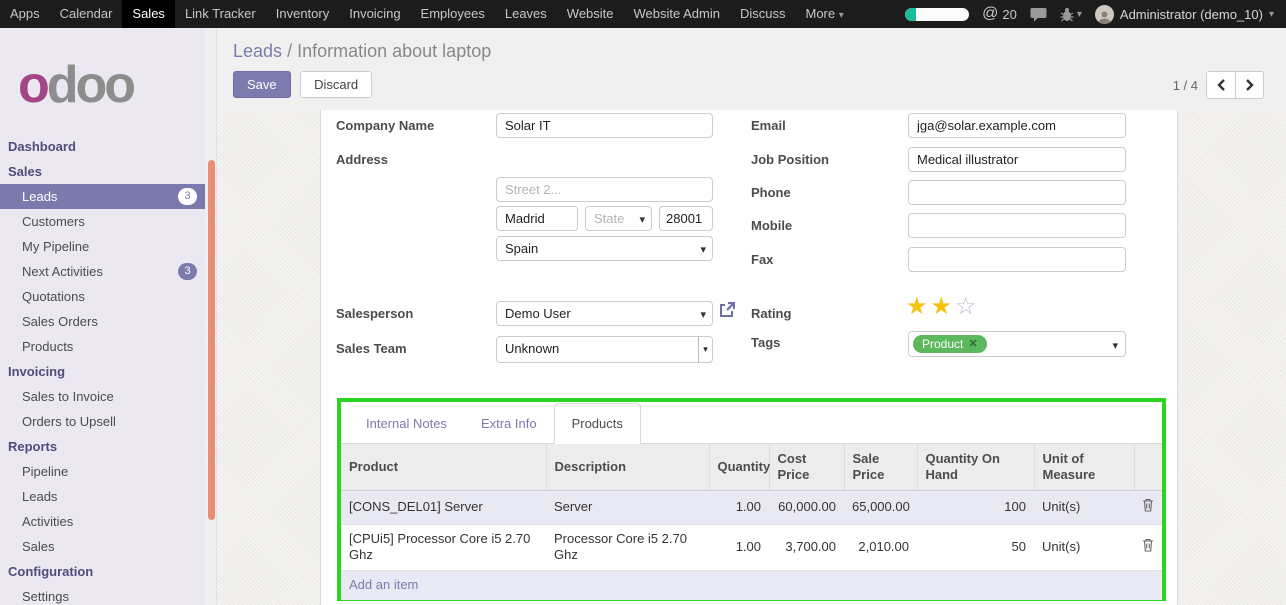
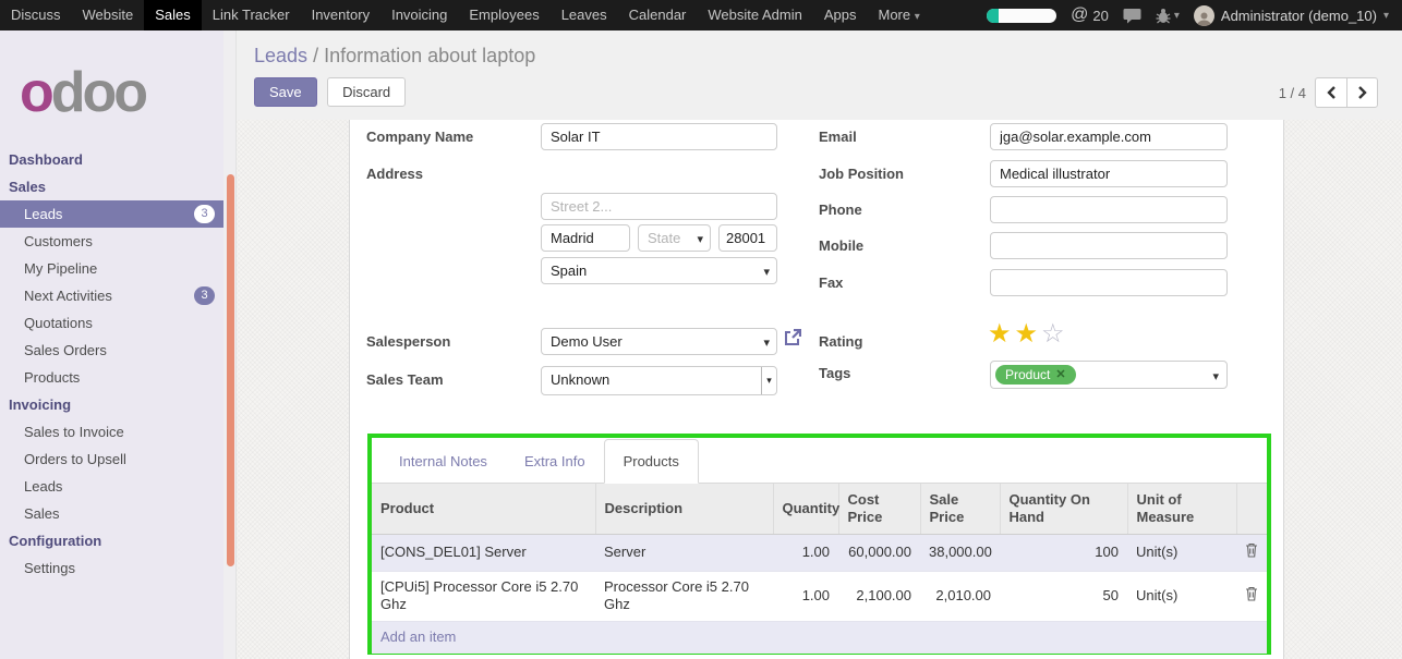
- Apps
+ Discuss
- Calendar
+ Website
  Sales
  Link Tracker
  Inventory
  Invoicing
  Employees
  Leaves
- Website
+ Calendar
  Website Admin
- Discuss
+ Apps
  More ▾
  @
  20
  ▾
  Administrator (demo_10)
  ▾
  odoo
  Dashboard
  Sales
  Leads
  3
  Customers
  My Pipeline
  Next Activities
  3
  Quotations
  Sales Orders
  Products
  Invoicing
  Sales to Invoice
  Orders to Upsell
- Reports
- Pipeline
  Leads
- Activities
  Sales
  Configuration
  Settings
  Leads / Information about laptop
  Save Discard
  1 / 4
  Company Name
  Solar IT
  Address
  Street 2...
  Madrid
  State
  ▾
  28001
  Spain
  ▾
  Email
  jga@solar.example.com
  Job Position
  Medical illustrator
  Phone
  Mobile
  Fax
  Salesperson
  Demo User
  ▾
  Sales Team
  Unknown
  ▾
  Rating
  ★★☆
  Tags
  Product
  ✕
  ▾
  Internal Notes
  Extra Info
  Products
  Product	Description	Quantity	Cost Price	Sale Price	Quantity On Hand	Unit of Measure
- [CONS_DEL01] Server	Server	1.00	60,000.00	65,000.00	100	Unit(s)
+ [CONS_DEL01] Server	Server	1.00	60,000.00	38,000.00	100	Unit(s)
- [CPUi5] Processor Core i5 2.70 Ghz	Processor Core i5 2.70 Ghz	1.00	3,700.00	2,010.00	50	Unit(s)
+ [CPUi5] Processor Core i5 2.70 Ghz	Processor Core i5 2.70 Ghz	1.00	2,100.00	2,010.00	50	Unit(s)
  Add an item
